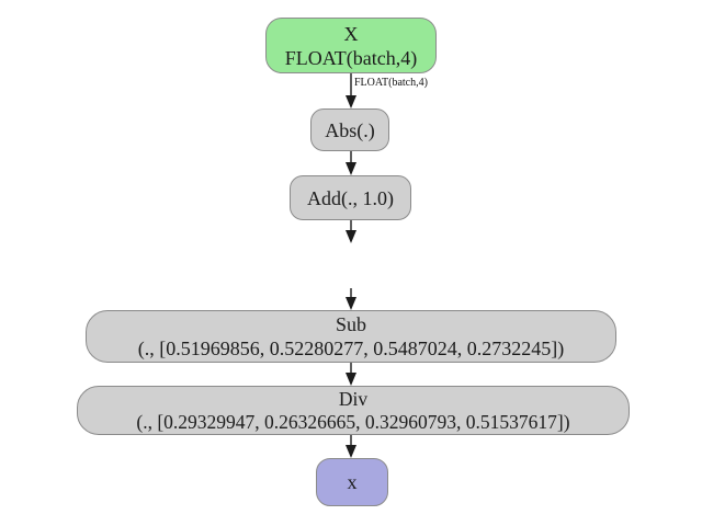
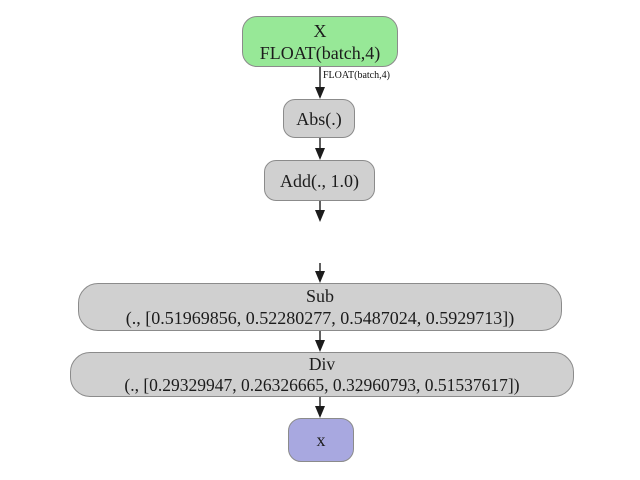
  X
  FLOAT(batch,4)
  FLOAT(batch,4)
  Abs(.)
  Add(., 1.0)
  Sub
- (., [0.51969856, 0.52280277, 0.5487024, 0.2732245])
+ (., [0.51969856, 0.52280277, 0.5487024, 0.5929713])
  Div
  (., [0.29329947, 0.26326665, 0.32960793, 0.51537617])
  x
